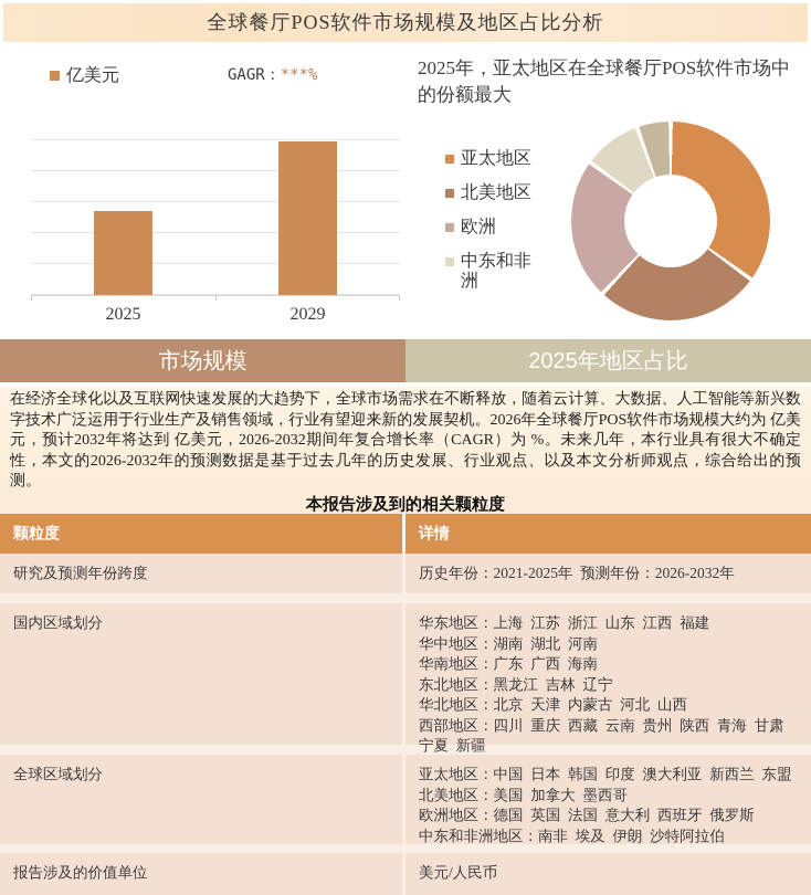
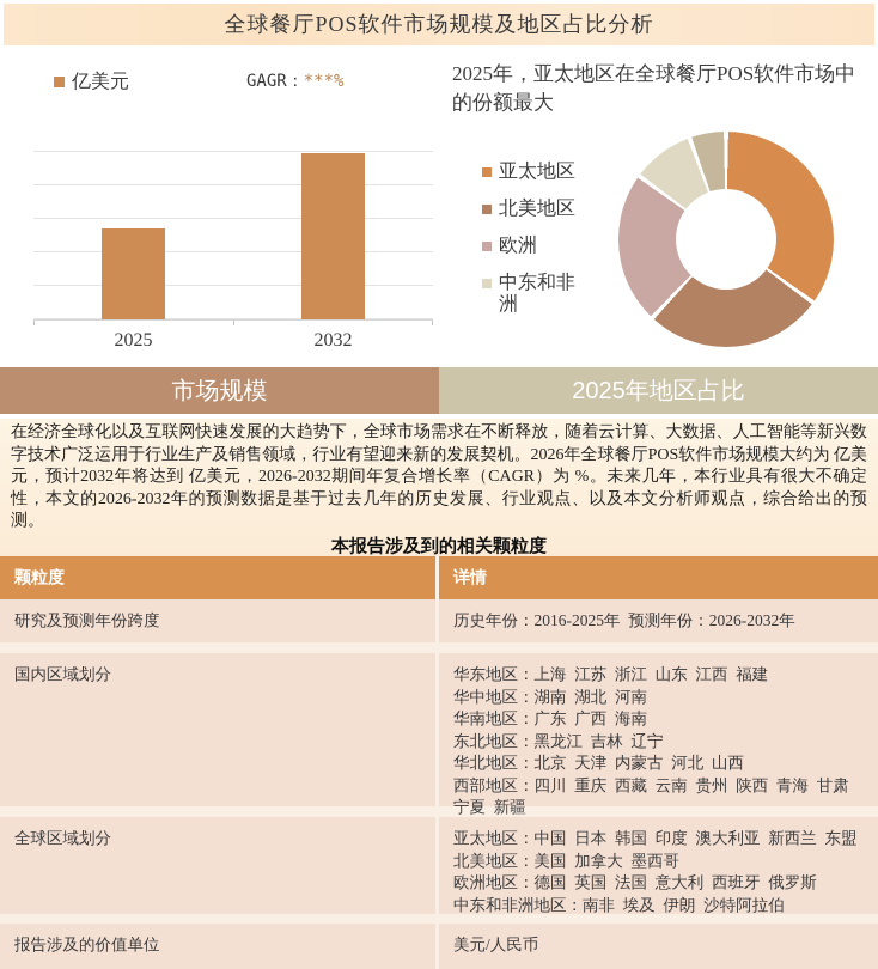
  全球餐厅POS软件市场规模及地区占比分析
  亿美元
  GAGR：***%
  2025
- 2029
+ 2032
  2025年，亚太地区在全球餐厅POS软件市场中的份额最大
  亚太地区
  北美地区
  欧洲
  中东和非洲
  市场规模
  2025年地区占比
  在经济全球化以及互联网快速发展的大趋势下，全球市场需求在不断释放，随着云计算、大数据、人工智能等新兴数字技术广泛运用于行业生产及销售领域，行业有望迎来新的发展契机。2026年全球餐厅POS软件市场规模大约为 亿美元，预计2032年将达到 亿美元，2026-2032期间年复合增长率（CAGR）为 %。未来几年，本行业具有很大不确定性，本文的2026-2032年的预测数据是基于过去几年的历史发展、行业观点、以及本文分析师观点，综合给出的预测。
  本报告涉及到的相关颗粒度
  颗粒度
  详情
  研究及预测年份跨度
- 历史年份：2021-2025年 预测年份：2026-2032年
+ 历史年份：2016-2025年 预测年份：2026-2032年
  国内区域划分
  华东地区：上海 江苏 浙江 山东 江西 福建
  华中地区：湖南 湖北 河南
  华南地区：广东 广西 海南
  东北地区：黑龙江 吉林 辽宁
  华北地区：北京 天津 内蒙古 河北 山西
  西部地区：四川 重庆 西藏 云南 贵州 陕西 青海 甘肃 宁夏 新疆
  全球区域划分
  亚太地区：中国 日本 韩国 印度 澳大利亚 新西兰 东盟
  北美地区：美国 加拿大 墨西哥
  欧洲地区：德国 英国 法国 意大利 西班牙 俄罗斯
  中东和非洲地区：南非 埃及 伊朗 沙特阿拉伯
  报告涉及的价值单位
  美元/人民币
